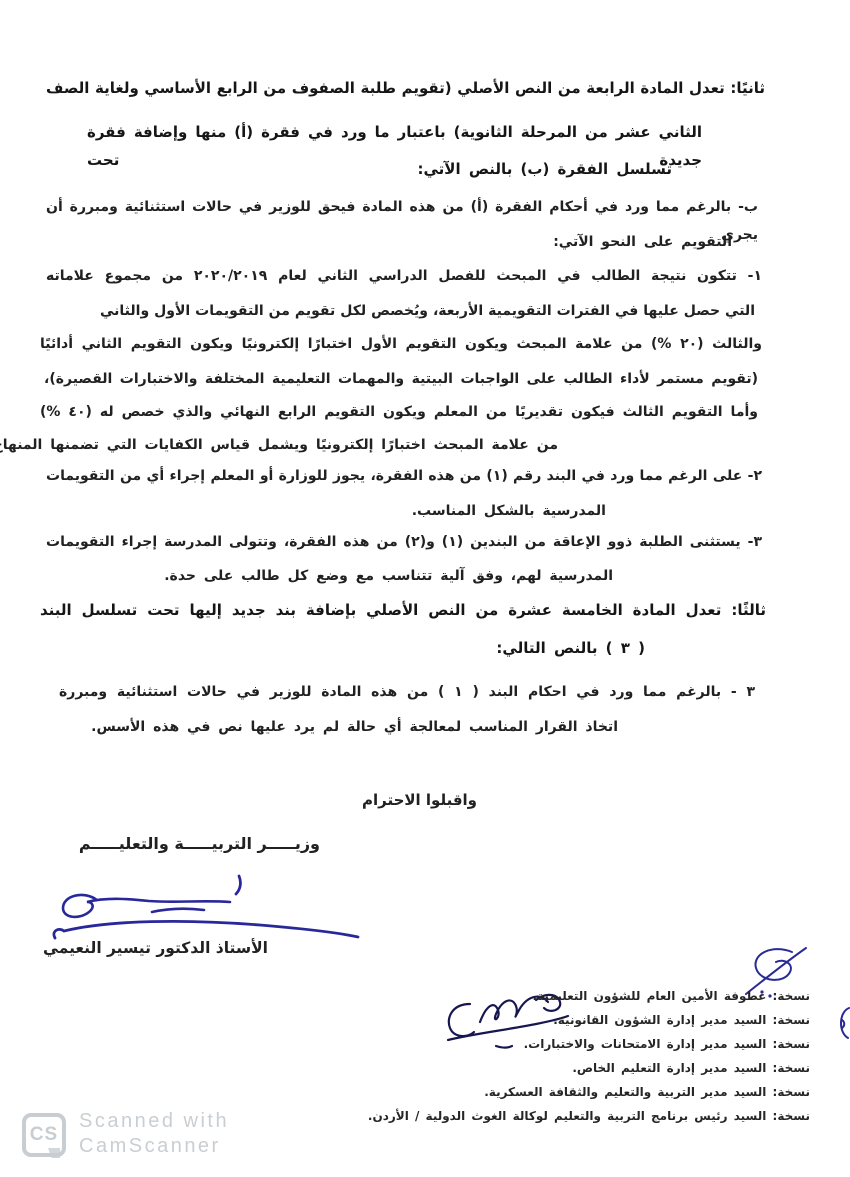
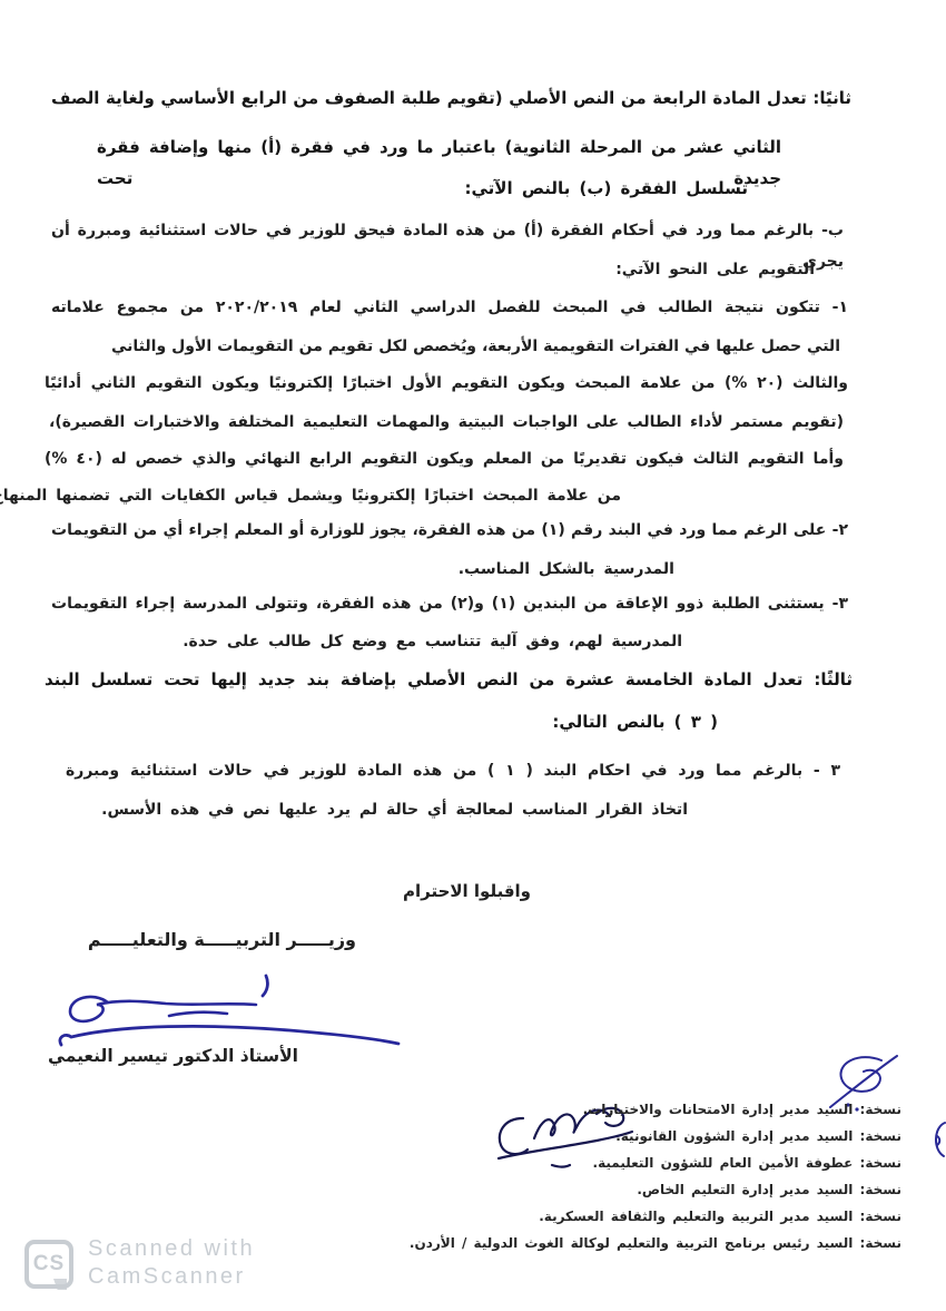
  ثانيًا: تعدل المادة الرابعة من النص الأصلي (تقويم طلبة الصفوف من الرابع الأساسي ولغاية الصف
  الثاني عشر من المرحلة الثانوية) باعتبار ما ورد في فقرة (أ) منها وإضافة فقرة جديدة تحت
  تسلسل الفقرة (ب) بالنص الآتي:
  ب- بالرغم مما ورد في أحكام الفقرة (أ) من هذه المادة فيحق للوزير في حالات استثنائية ومبررة أن يجري
  التقويم على النحو الآتي:
  ١- تتكون نتيجة الطالب في المبحث للفصل الدراسي الثاني لعام ٢٠٢٠/٢٠١٩ من مجموع علاماته
  التي حصل عليها في الفترات التقويمية الأربعة، ويُخصص لكل تقويم من التقويمات الأول والثاني
  والثالث (٢٠ %) من علامة المبحث ويكون التقويم الأول اختبارًا إلكترونيًا ويكون التقويم الثاني أدائيًا
  (تقويم مستمر لأداء الطالب على الواجبات البيتية والمهمات التعليمية المختلفة والاختبارات القصيرة)،
  وأما التقويم الثالث فيكون تقديريًا من المعلم ويكون التقويم الرابع النهائي والذي خصص له (٤٠ %)
  من علامة المبحث اختبارًا إلكترونيًا ويشمل قياس الكفايات التي تضمنها المنها
  ٢- على الرغم مما ورد في البند رقم (١) من هذه الفقرة، يجوز للوزارة أو المعلم إجراء أي من التقويمات
  المدرسية بالشكل المناسب.
  ٣- يستثنى الطلبة ذوو الإعاقة من البندين (١) و(٢) من هذه الفقرة، وتتولى المدرسة إجراء التقويمات
  المدرسية لهم، وفق آلية تتناسب مع وضع كل طالب على حدة.
  ثالثًا: تعدل المادة الخامسة عشرة من النص الأصلي بإضافة بند جديد إليها تحت تسلسل البند
  ( ٣ ) بالنص التالي:
  ٣ - بالرغم مما ورد في احكام البند ( ١ ) من هذه المادة للوزير في حالات استثنائية ومبررة
  اتخاذ القرار المناسب لمعالجة أي حالة لم يرد عليها نص في هذه الأسس.
  واقبلوا الاحترام
  وزيـــــر التربيـــــة والتعليـــــم
  الأستاذ الدكتور تيسير النعيمي
- نسخة: عطوفة الأمين العام للشؤون التعليمية.
+ نسخة: السيد مدير إدارة الامتحانات والاختبارات.
  نسخة: السيد مدير إدارة الشؤون القانونية.
- نسخة: السيد مدير إدارة الامتحانات والاختبارات.
+ نسخة: عطوفة الأمين العام للشؤون التعليمية.
  نسخة: السيد مدير إدارة التعليم الخاص.
  نسخة: السيد مدير التربية والتعليم والثقافة العسكرية.
  نسخة: السيد رئيس برنامج التربية والتعليم لوكالة الغوث الدولية / الأردن.
  CS
  Scanned with
  CamScanner
